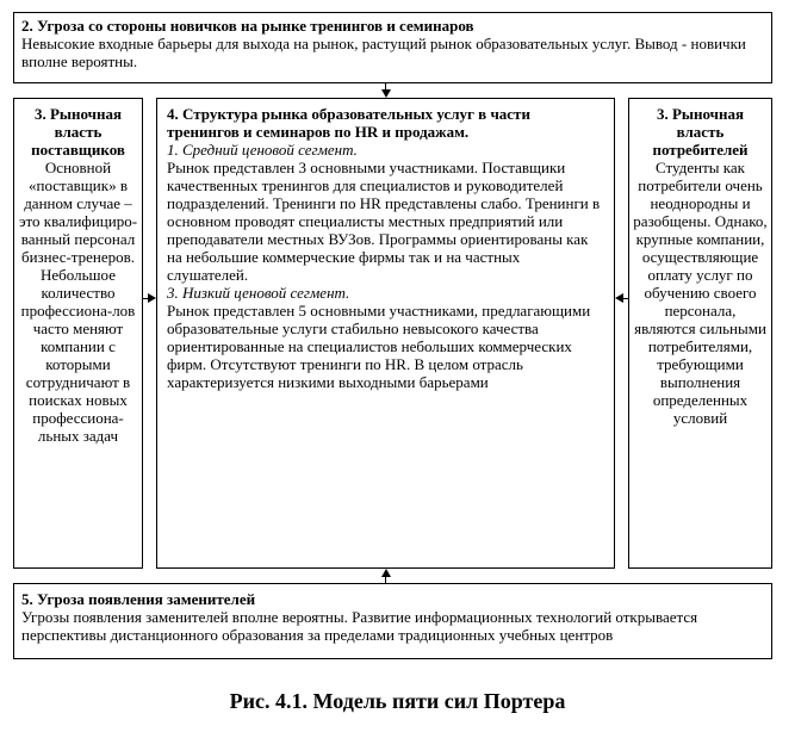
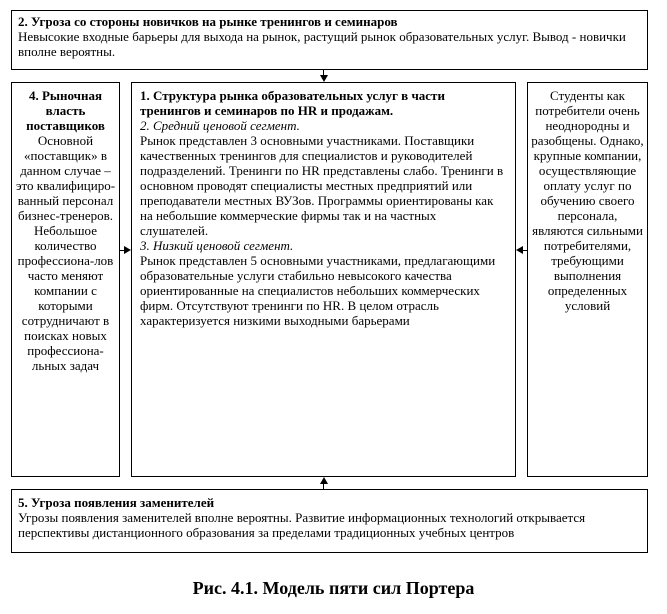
  2. Угроза со стороны новичков на рынке тренингов и семинаров
  Невысокие входные барьеры для выхода на рынок, растущий рынок образовательных услуг. Вывод - новички вполне вероятны.
- 3. Рыночная власть поставщиков
+ 4. Рыночная власть поставщиков
  Основной «поставщик» в данном случае – это квалифициро-ванный персонал бизнес-тренеров. Небольшое количество профессиона-лов часто меняют компании с которыми сотрудничают в поисках новых профессиона-льных задач
- 4. Структура рынка образовательных услуг в части тренингов и семинаров по HR и продажам.
+ 1. Структура рынка образовательных услуг в части тренингов и семинаров по HR и продажам.
- 1. Средний ценовой сегмент.
+ 2. Средний ценовой сегмент.
  Рынок представлен 3 основными участниками. Поставщики качественных тренингов для специалистов и руководителей подразделений. Тренинги по HR представлены слабо. Тренинги в основном проводят специалисты местных предприятий или преподаватели местных ВУЗов. Программы ориентированы как на небольшие коммерческие фирмы так и на частных слушателей.
  3. Низкий ценовой сегмент.
  Рынок представлен 5 основными участниками, предлагающими образовательные услуги стабильно невысокого качества ориентированные на специалистов небольших коммерческих фирм. Отсутствуют тренинги по HR. В целом отрасль характеризуется низкими выходными барьерами
- 3. Рыночная власть потребителей
  Студенты как потребители очень неоднородны и разобщены. Однако, крупные компании, осуществляющие оплату услуг по обучению своего персонала, являются сильными потребителями, требующими выполнения определенных условий
  5. Угроза появления заменителей
  Угрозы появления заменителей вполне вероятны. Развитие информационных технологий открывается перспективы дистанционного образования за пределами традиционных учебных центров
  Рис. 4.1. Модель пяти сил Портера
